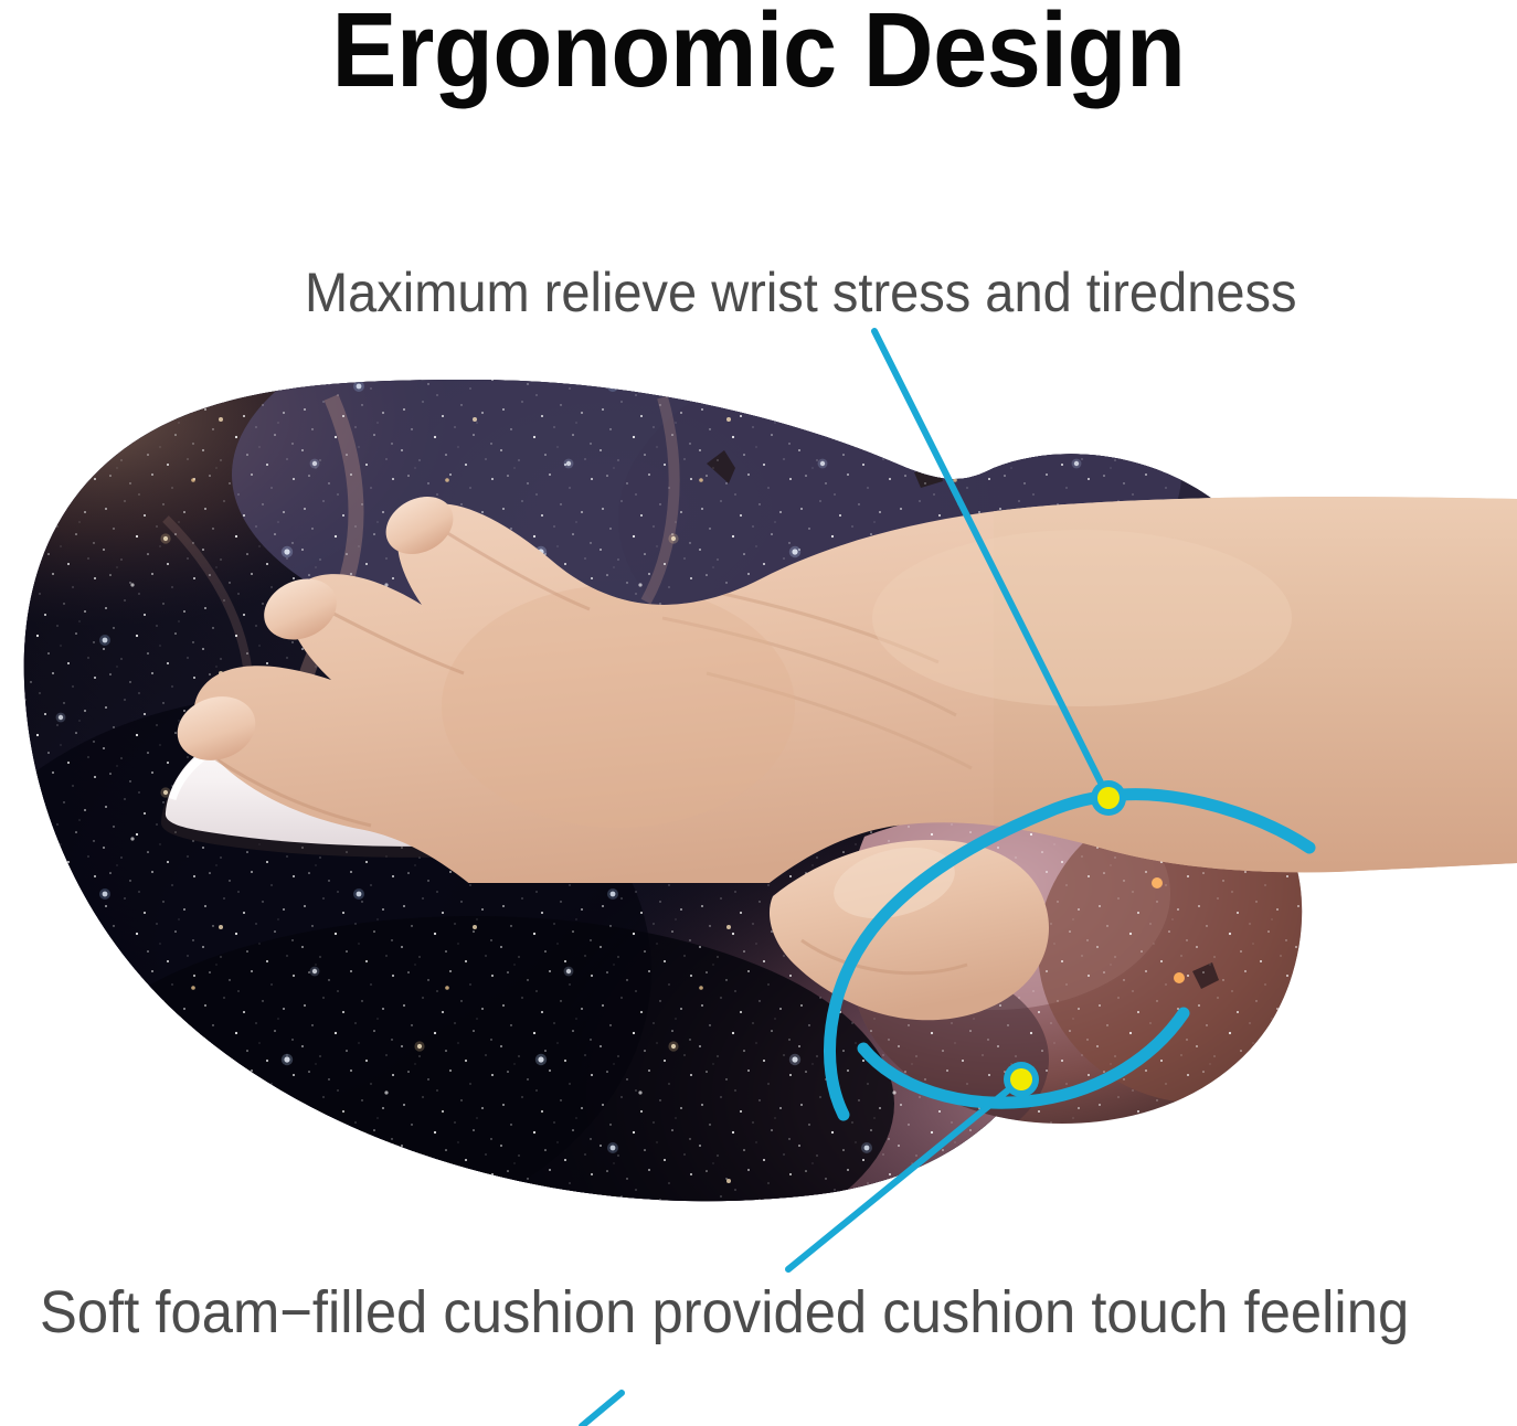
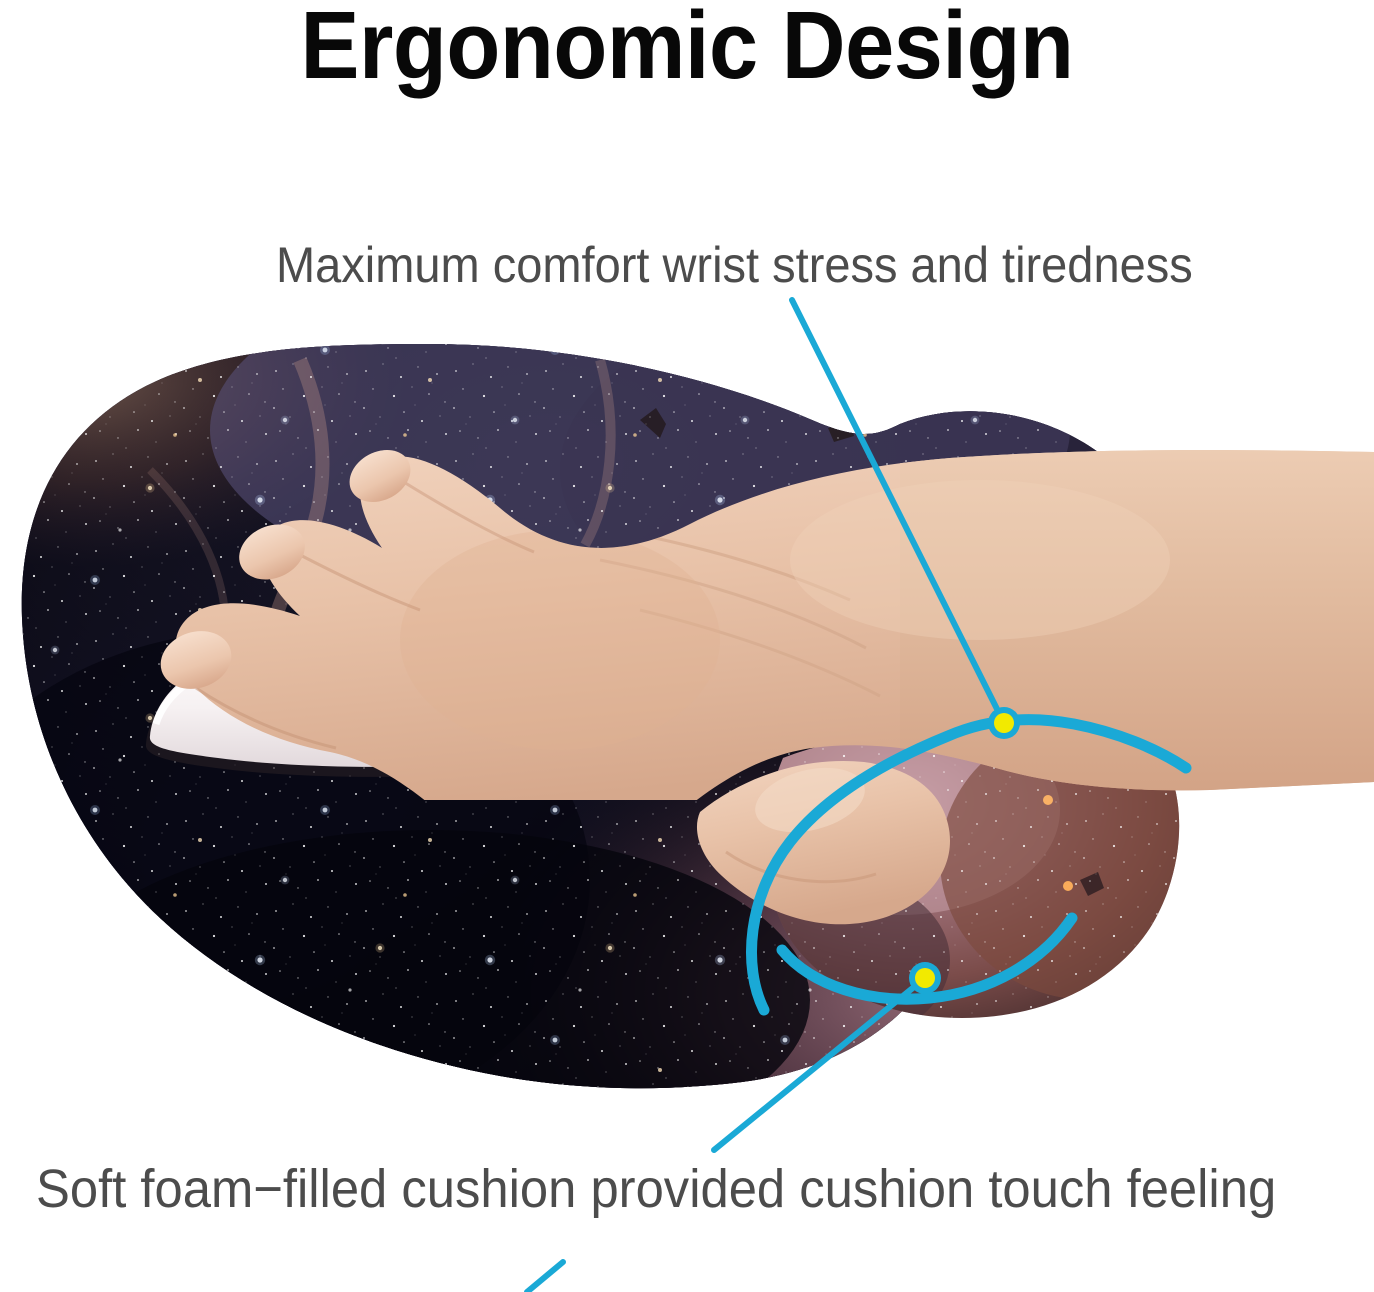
  Ergonomic Design
- Maximum relieve wrist stress and tiredness
+ Maximum comfort wrist stress and tiredness
  Soft foam−filled cushion provided cushion touch feeling
